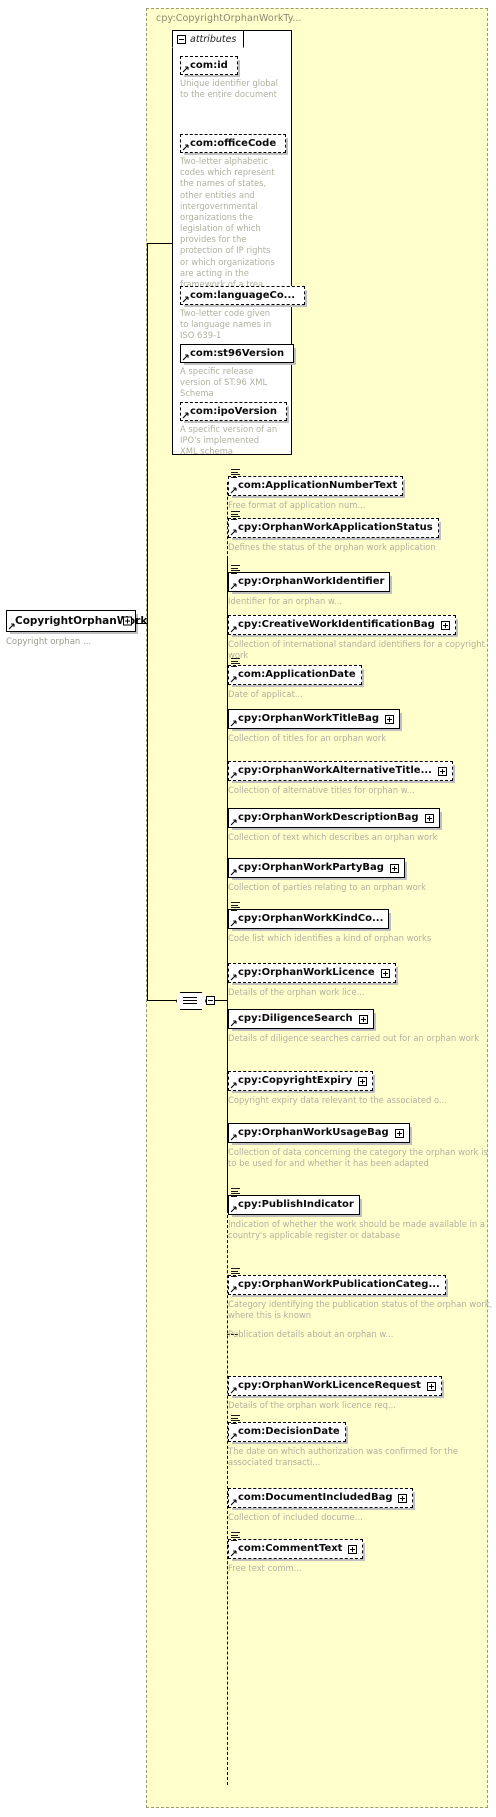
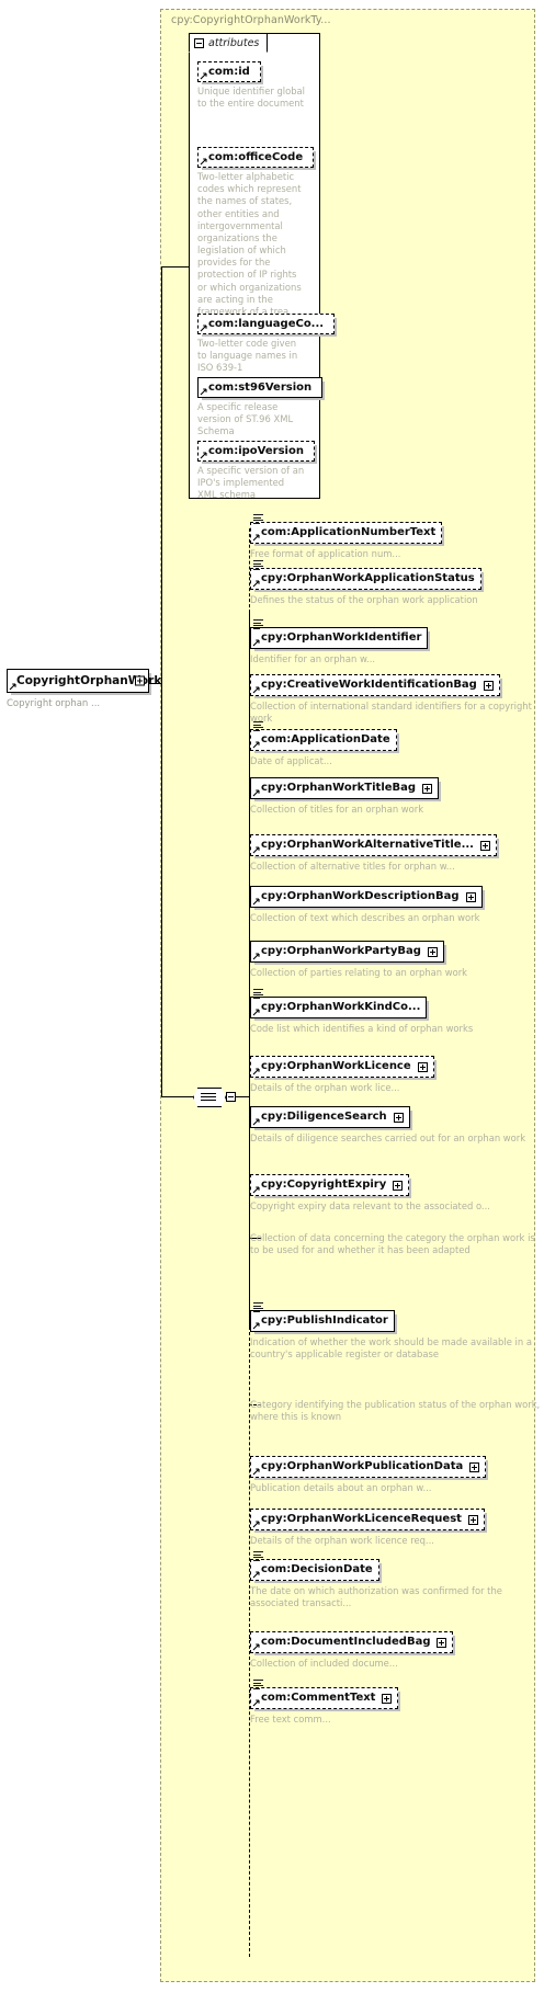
  cpy:CopyrightOrphanWorkTy...
  CopyrightOrphanrk
  Copyright orphan ...
  attributes
  com:id
  Unique identifier global to the entire document
  com:officeCode
  Two-letter alphabetic codes which represent the names of states, other entities and intergovernmental organizations the legislation of which provides for the protection of IP rights or which organizations are acting in the framework of a trea...
  com:languageCo...
  Two-letter code given to language names in ISO 639-1
  com:st96Version
  A specific release version of ST.96 XML Schema
  com:ipoVersion
  A specific version of an IPO's implemented XML schema
  com:ApplicationNumberText
  Free format of application num...
  cpy:OrphanWorkApplicationStatus
  Defines the status of the orphan work application
  cpy:OrphanWorkIdentifier
  Identifier for an orphan w...
  cpy:CreativeWorkIdentificationBag
  Collection of international standard identifiers for a copyright work
  com:ApplicationDate
  Date of applicat...
  cpy:OrphanWorkTitleBag
  Collection of titles for an orphan work
  cpy:OrphanWorkAlternativeTitle...
  Collection of alternative titles for orphan w...
  cpy:OrphanWorkDescriptionBag
  Collection of text which describes an orphan work
  cpy:OrphanWorkPartyBag
  Collection of parties relating to an orphan work
  cpy:OrphanWorkKindCo...
  Code list which identifies a kind of orphan works
  cpy:OrphanWorkLicence
  Details of the orphan work lice...
  cpy:DiligenceSearch
  Details of diligence searches carried out for an orphan work
  cpy:CopyrightExpiry
  Copyright expiry data relevant to the associated o...
- cpy:OrphanWorkUsageBag
  Collection of data concerning the category the orphan work is to be used for and whether it has been adapted
  cpy:PublishIndicator
  Indication of whether the work should be made available in a country's applicable register or database
- cpy:OrphanWorkPublicationCateg...
  Category identifying the publication status of the orphan work, where this is known
+ cpy:OrphanWorkPublicationData
  Publication details about an orphan w...
  cpy:OrphanWorkLicenceRequest
  Details of the orphan work licence req...
  com:DecisionDate
  The date on which authorization was confirmed for the associated transacti...
  com:DocumentIncludedBag
  Collection of included docume...
  com:CommentText
  Free text comm...
